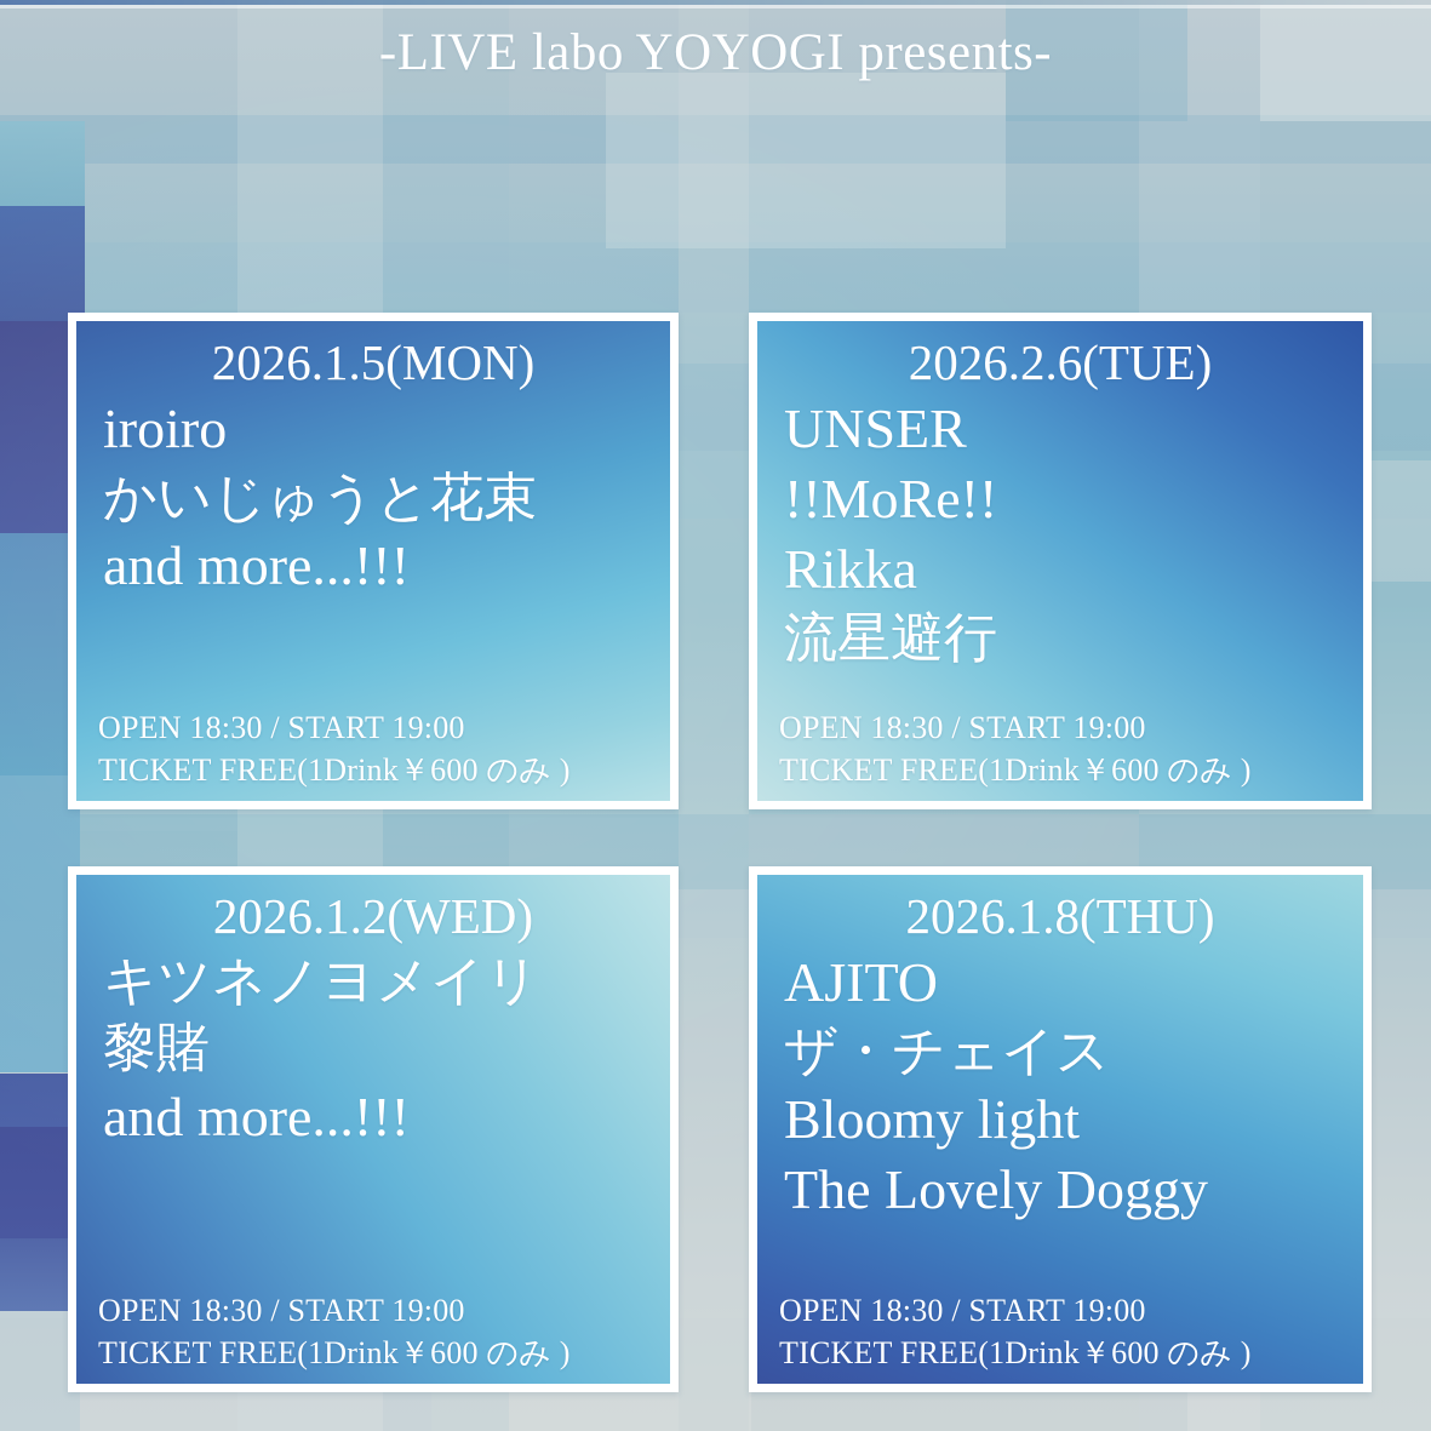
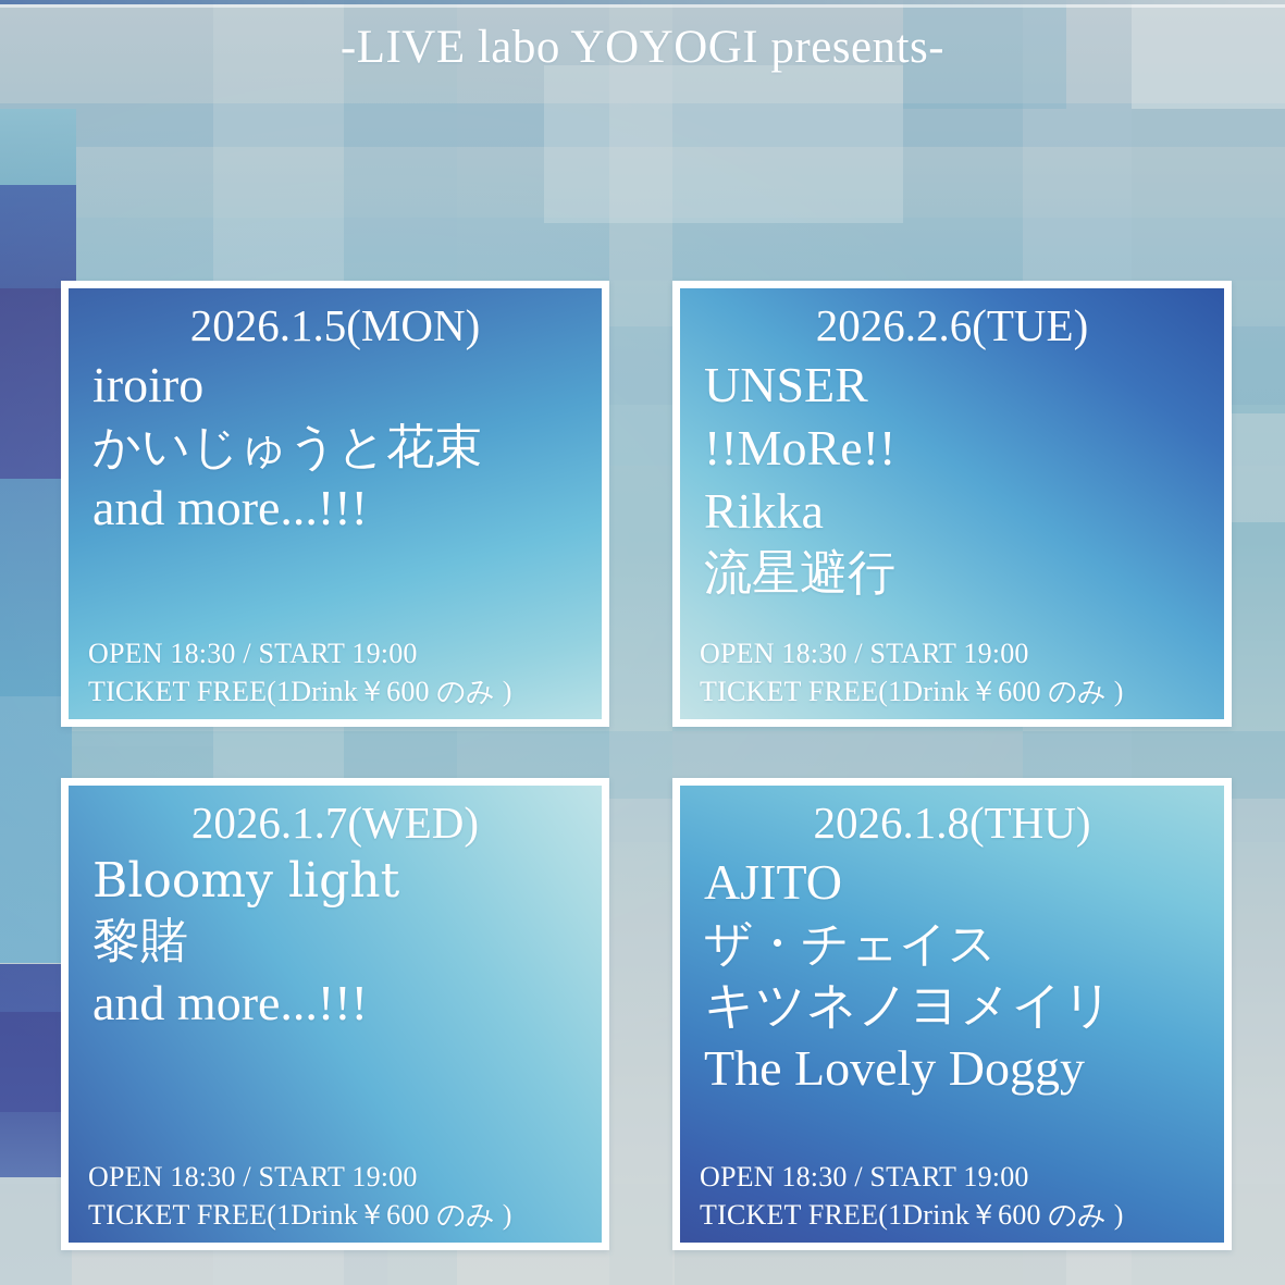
  -LIVE labo YOYOGI presents-
  2026.1.5(MON)
  iroiro
  かいじゅうと花束
  and more...!!!
  OPEN 18:30 / START 19:00
  TICKET FREE(1Drink￥600 のみ )
  2026.2.6(TUE)
  UNSER
  !!MoRe!!
  Rikka
  流星避行
  OPEN 18:30 / START 19:00
  TICKET FREE(1Drink￥600 のみ )
- 2026.1.2(WED)
+ 2026.1.7(WED)
- キツネノヨメイリ
+ Bloomy light
  黎賭
  and more...!!!
  OPEN 18:30 / START 19:00
  TICKET FREE(1Drink￥600 のみ )
  2026.1.8(THU)
  AJITO
  ザ・チェイス
- Bloomy light
+ キツネノヨメイリ
  The Lovely Doggy
  OPEN 18:30 / START 19:00
  TICKET FREE(1Drink￥600 のみ )
